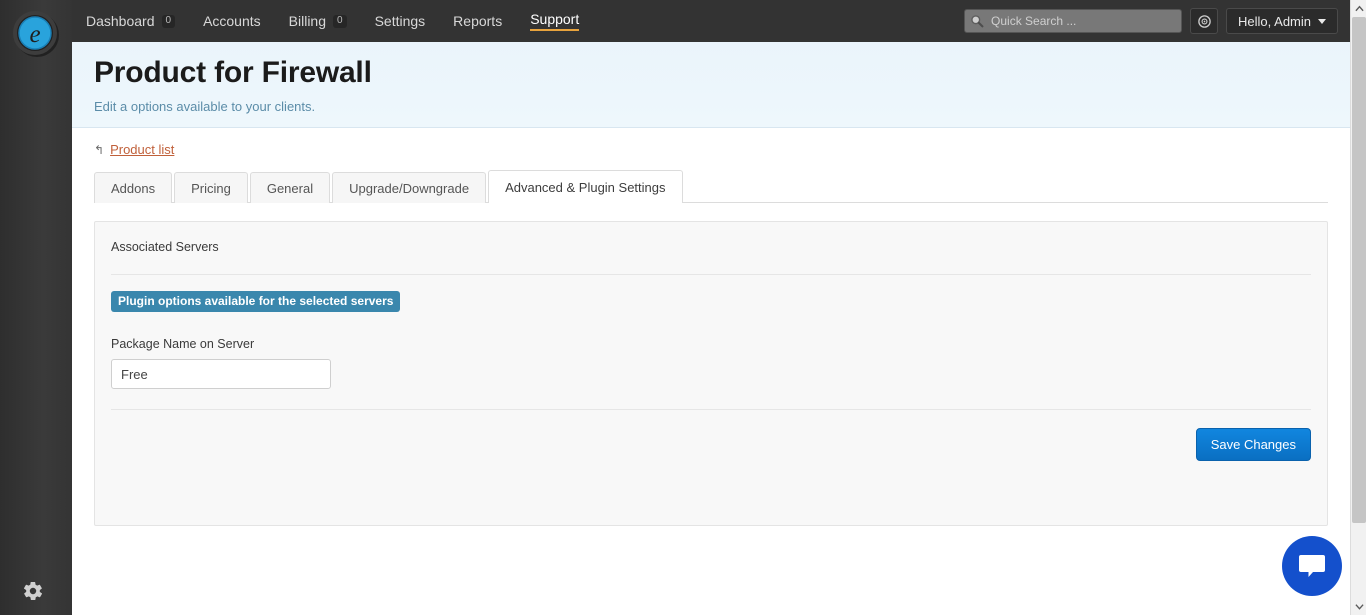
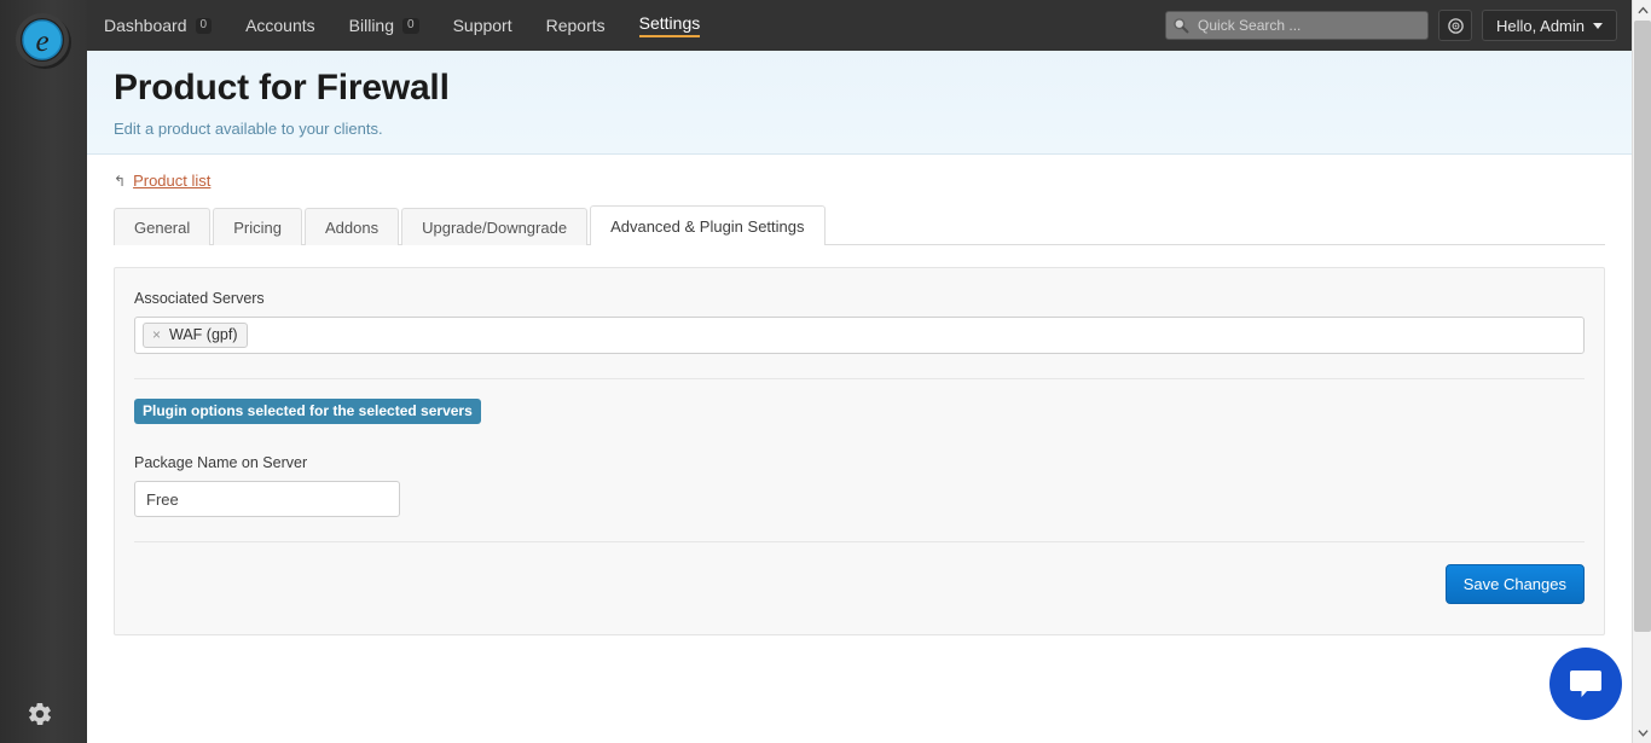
  e
  Dashboard
  0
  Accounts
  Billing
  0
- Settings
+ Support
  Reports
- Support
+ Settings
  Quick Search ...
  Hello, Admin
  Product for Firewall
- Edit a options available to your clients.
+ Edit a product available to your clients.
  ↰
  Product list
- Addons
+ General
  Pricing
- General
+ Addons
  Upgrade/Downgrade
  Advanced & Plugin Settings
  Associated Servers
+ ×
+ WAF (gpf)
- Plugin options available for the selected servers
+ Plugin options selected for the selected servers
  Package Name on Server
  Free
  Save Changes
